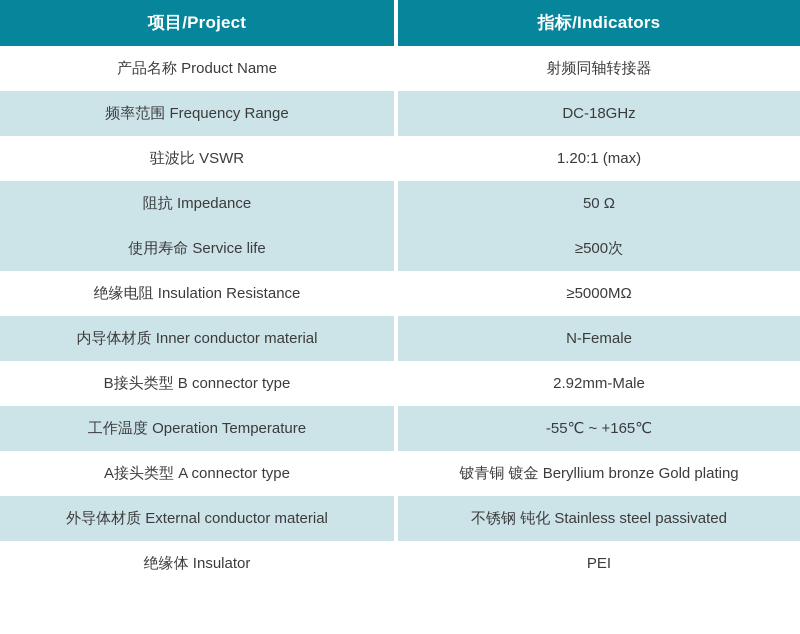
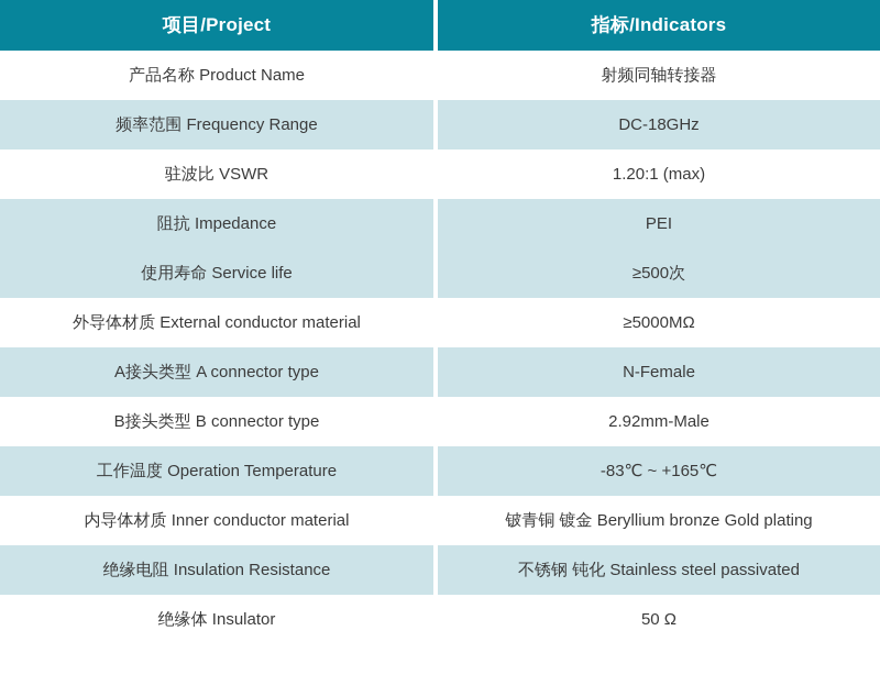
  项目/Project		指标/Indicators
  产品名称 Product Name		射频同轴转接器
  频率范围 Frequency Range		DC-18GHz
  驻波比 VSWR		1.20:1 (max)
- 阻抗 Impedance		50 Ω
+ 阻抗 Impedance		PEI
  使用寿命 Service life		≥500次
- 绝缘电阻 Insulation Resistance		≥5000MΩ
+ 外导体材质 External conductor material		≥5000MΩ
- 内导体材质 Inner conductor material		N-Female
+ A接头类型 A connector type		N-Female
  B接头类型 B connector type		2.92mm-Male
- 工作温度 Operation Temperature		-55℃ ~ +165℃
+ 工作温度 Operation Temperature		-83℃ ~ +165℃
- A接头类型 A connector type		铍青铜 镀金 Beryllium bronze Gold plating
+ 内导体材质 Inner conductor material		铍青铜 镀金 Beryllium bronze Gold plating
- 外导体材质 External conductor material		不锈钢 钝化 Stainless steel passivated
+ 绝缘电阻 Insulation Resistance		不锈钢 钝化 Stainless steel passivated
- 绝缘体 Insulator		PEI
+ 绝缘体 Insulator		50 Ω
